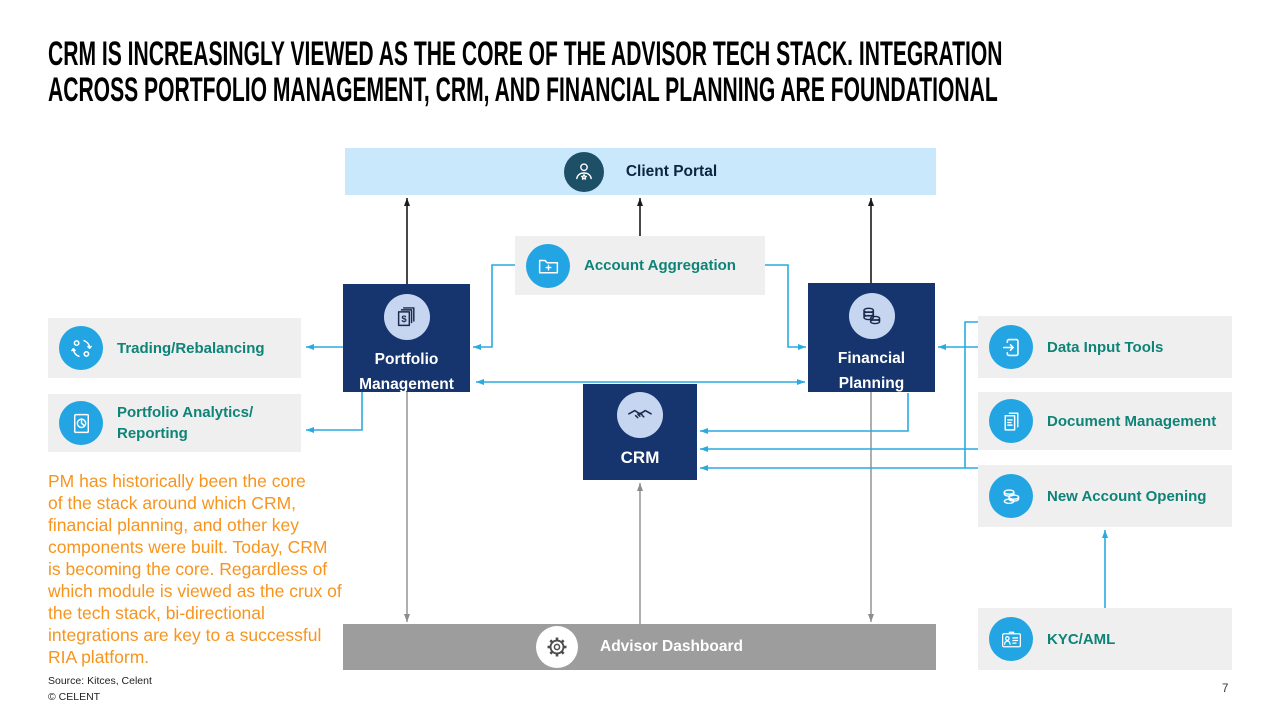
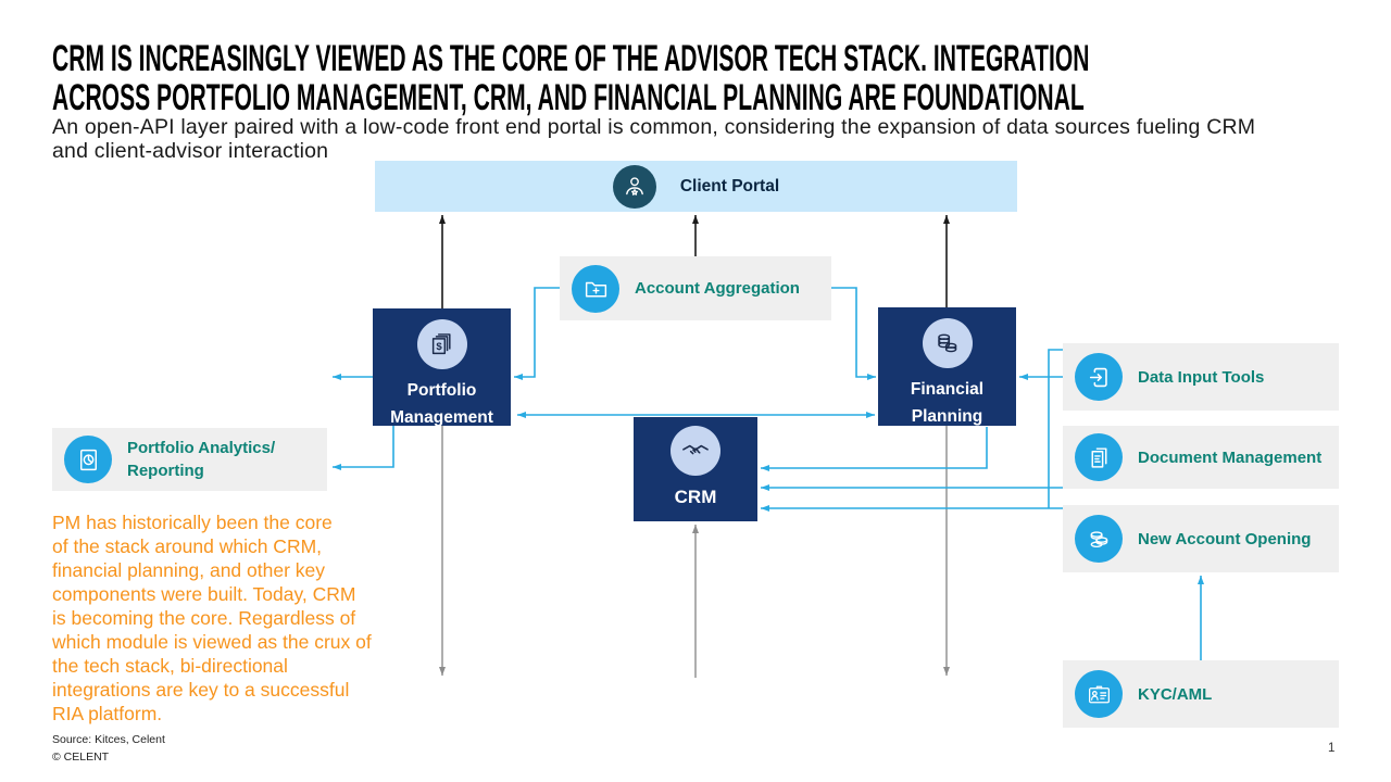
  CRM IS INCREASINGLY VIEWED AS THE CORE OF THE ADVISOR TECH STACK. INTEGRATION
  ACROSS PORTFOLIO MANAGEMENT, CRM, AND FINANCIAL PLANNING ARE FOUNDATIONAL
+ An open-API layer paired with a low-code front end portal is common, considering the expansion of data sources fueling CRM
+ and client-advisor interaction
  PM has historically been the core
  of the stack around which CRM,
  financial planning, and other key
  components were built. Today, CRM
  is becoming the core. Regardless of
  which module is viewed as the crux of
  the tech stack, bi-directional
  integrations are key to a successful
  RIA platform.
  Source: Kitces, Celent
  © CELENT
- 7
+ 1
  Client Portal
  Account Aggregation
  $
  Portfolio Management
  Financial Planning
  CRM
- Advisor Dashboard
- Trading/Rebalancing
  Portfolio Analytics/ Reporting
  Data Input Tools
  Document Management
  New Account Opening
  KYC/AML
